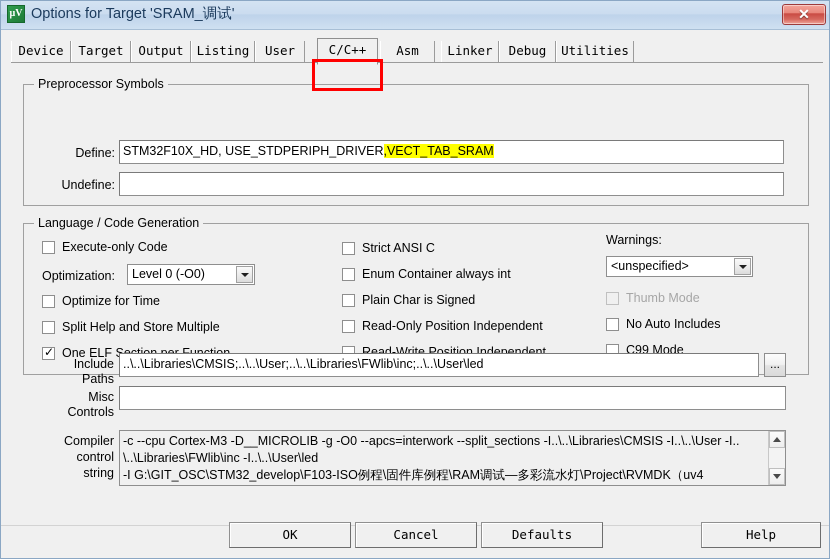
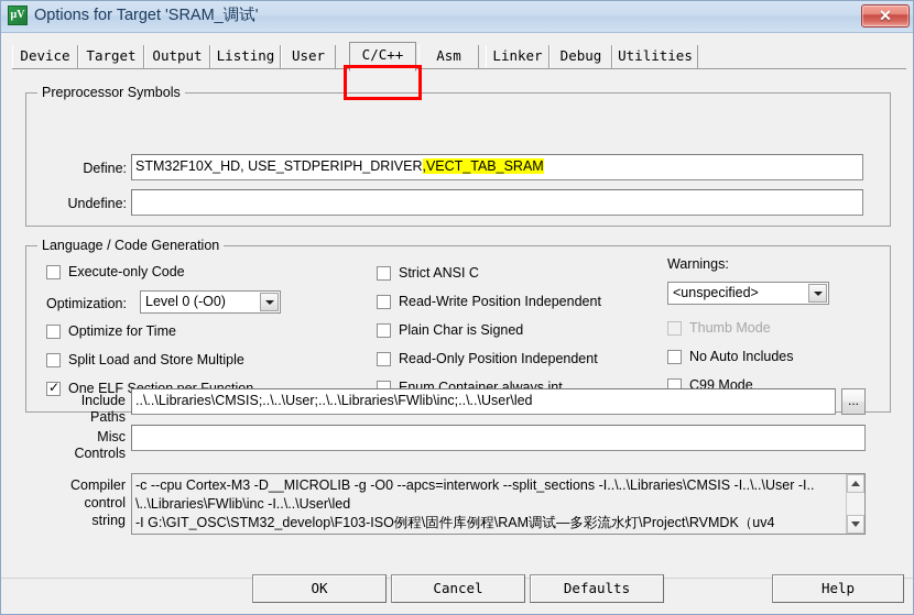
  µV
  Options for Target 'SRAM_调试'
  ✕
  Device
  Target
  Output
  Listing
  User
  C/C++
  Asm
  Linker
  Debug
  Utilities
  Preprocessor Symbols
  Define:
  STM32F10X_HD, USE_STDPERIPH_DRIVER,VECT_TAB_SRAM
  Undefine:
  Language / Code Generation
  Execute-only Code
  Optimization:
  Level 0 (-O0)
  Optimize for Time
- Split Help and Store Multiple
+ Split Load and Store Multiple
  ✓
  Strict ANSI C
- Enum Container always int
+ Read-Write Position Independent
  Plain Char is Signed
  Read-Only Position Independent
- Read-Write Position Independent
+ Enum Container always int
  Warnings:
  <unspecified>
  Thumb Mode
  No Auto Includes
  C99 Mode
  Include
  Paths
  ..\..\Libraries\CMSIS;..\..\User;..\..\Libraries\FWlib\inc;..\..\User\led
  ...
  Misc
  Controls
  Compiler
  control
  string
  -c --cpu Cortex-M3 -D__MICROLIB -g -O0 --apcs=interwork --split_sections -I..\..\Libraries\CMSIS -I..\..\User -I..
  \..\Libraries\FWlib\inc -I..\..\User\led
  -I G:\GIT_OSC\STM32_develop\F103-ISO例程\固件库例程\RAM调试—多彩流水灯\Project\RVMDK（uv4
  OK
  Cancel
  Defaults
  Help
